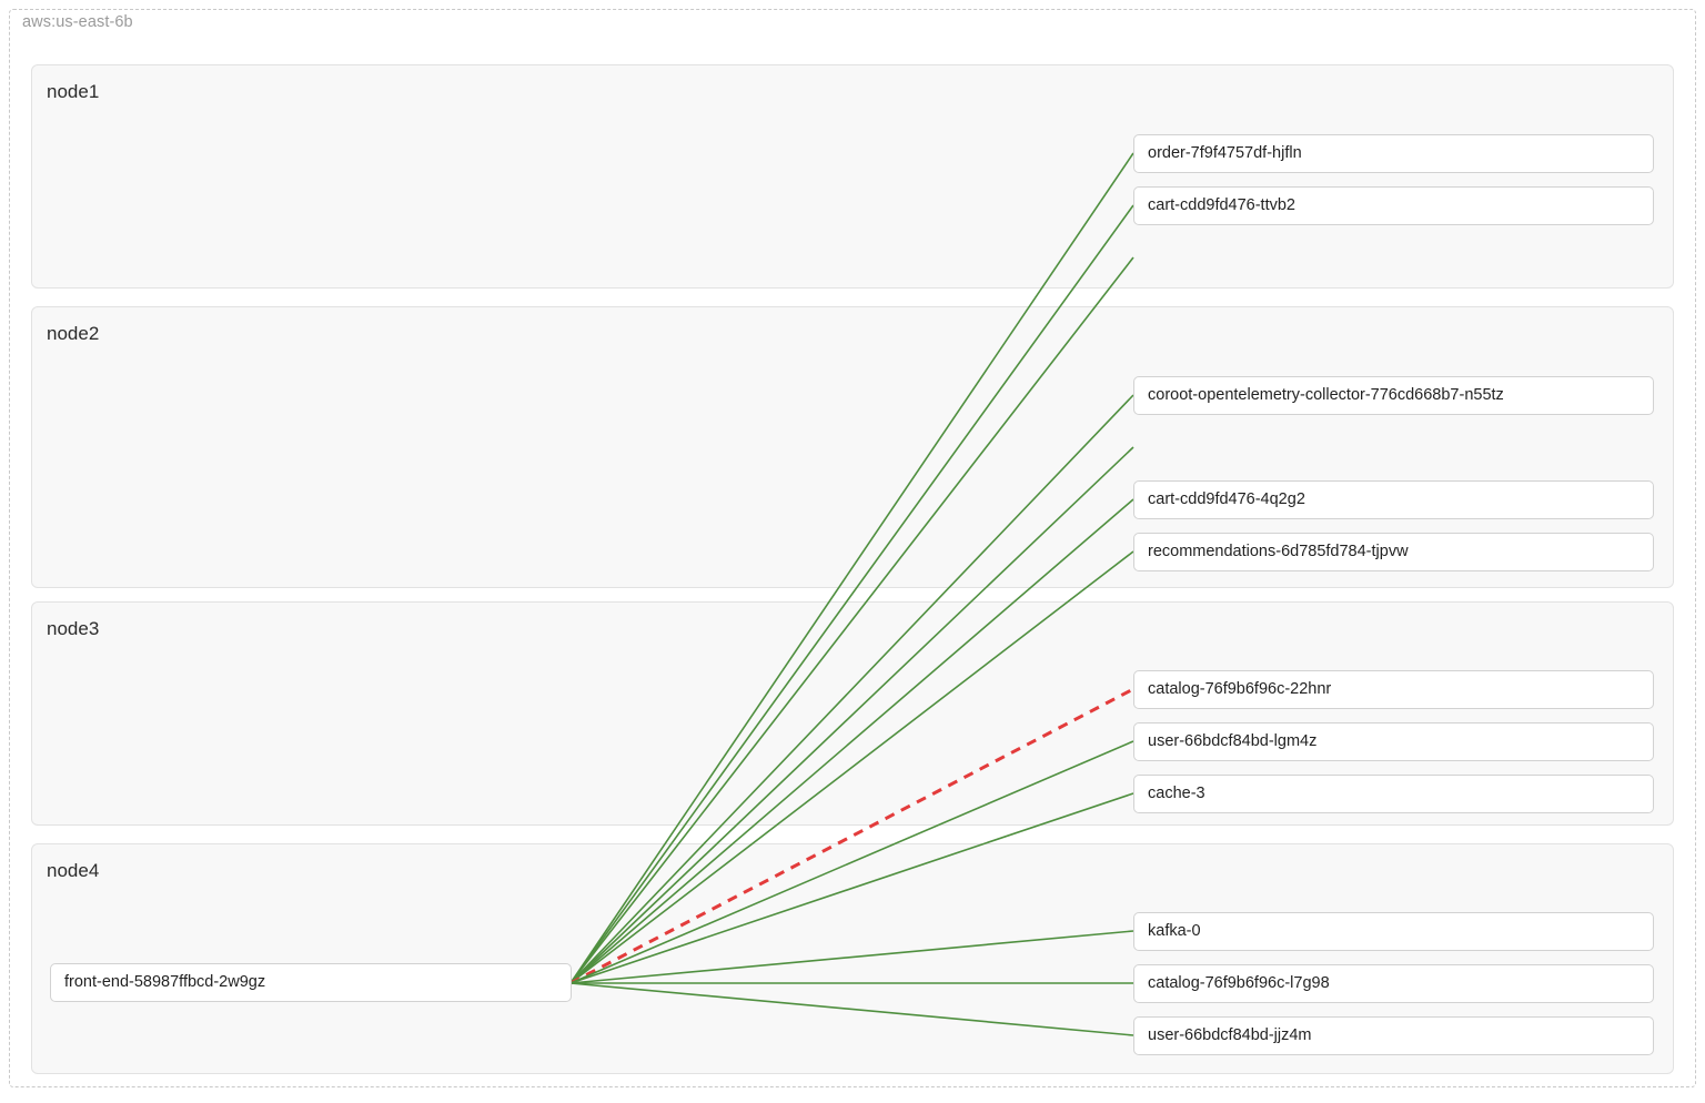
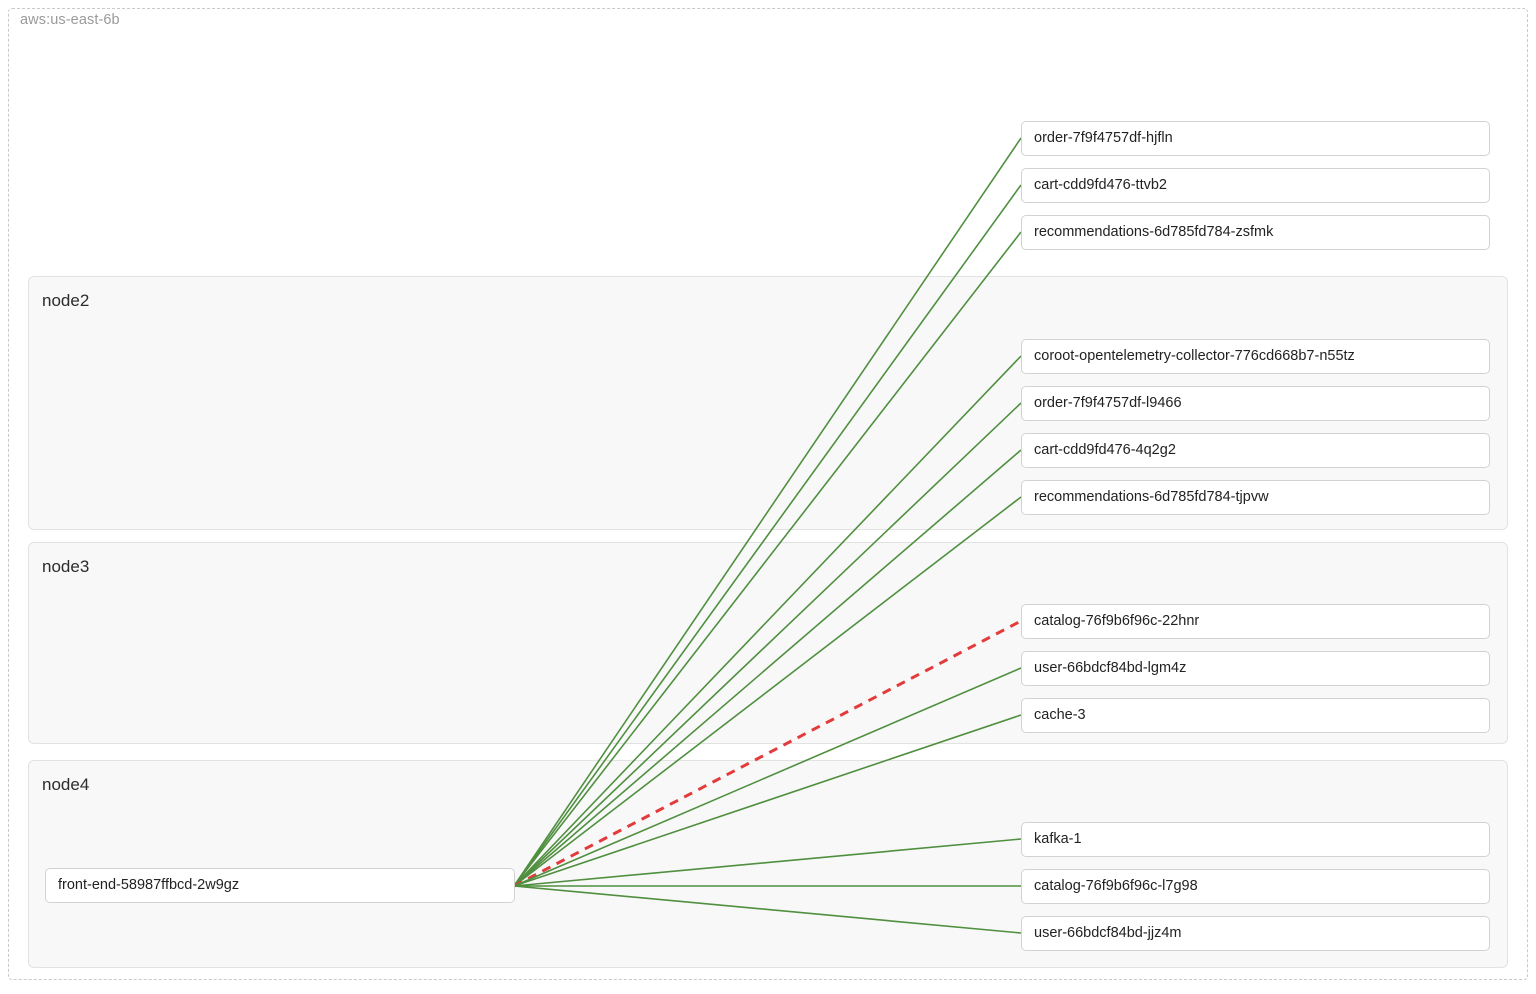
  aws:us-east-6b
- node1
  node2
  node3
  node4
  order-7f9f4757df-hjfln
  cart-cdd9fd476-ttvb2
+ recommendations-6d785fd784-zsfmk
  coroot-opentelemetry-collector-776cd668b7-n55tz
+ order-7f9f4757df-l9466
  cart-cdd9fd476-4q2g2
  recommendations-6d785fd784-tjpvw
  catalog-76f9b6f96c-22hnr
  user-66bdcf84bd-lgm4z
  cache-3
  front-end-58987ffbcd-2w9gz
- kafka-0
+ kafka-1
  catalog-76f9b6f96c-l7g98
  user-66bdcf84bd-jjz4m
